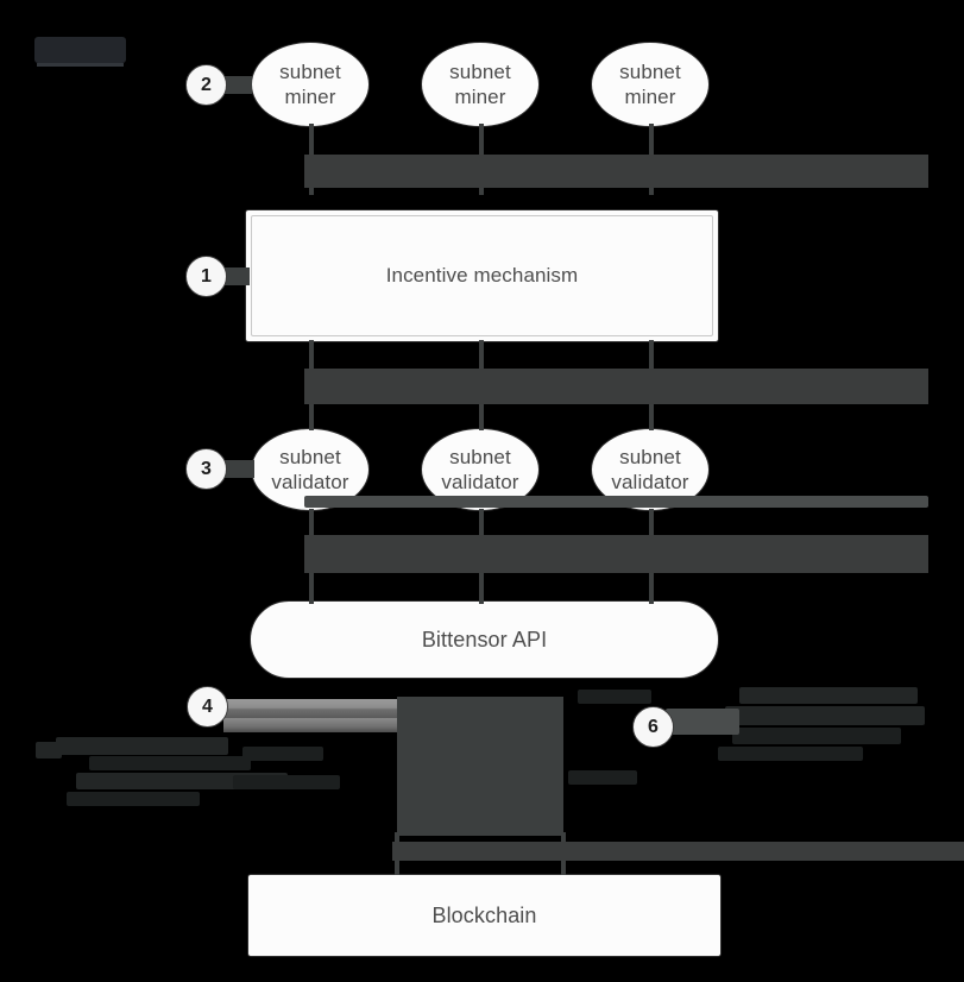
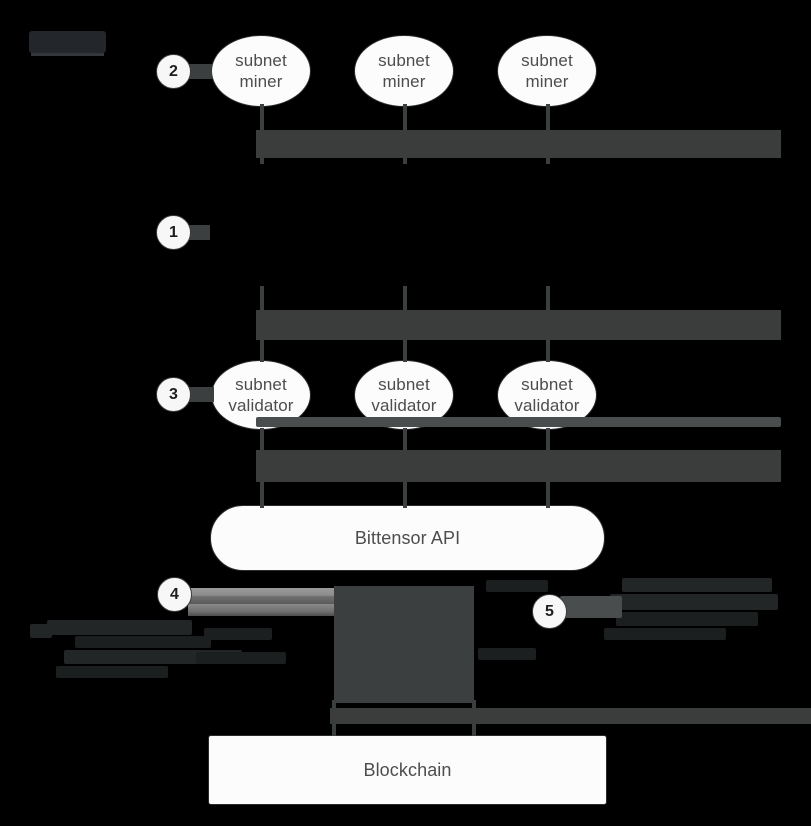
  subnet
  miner
  subnet
  miner
  subnet
  miner
  2
- Incentive mechanism
  1
  subnet
  validator
  subnet
  validator
  subnet
  validator
  3
  Bittensor API
  4
- 6
+ 5
  Blockchain
